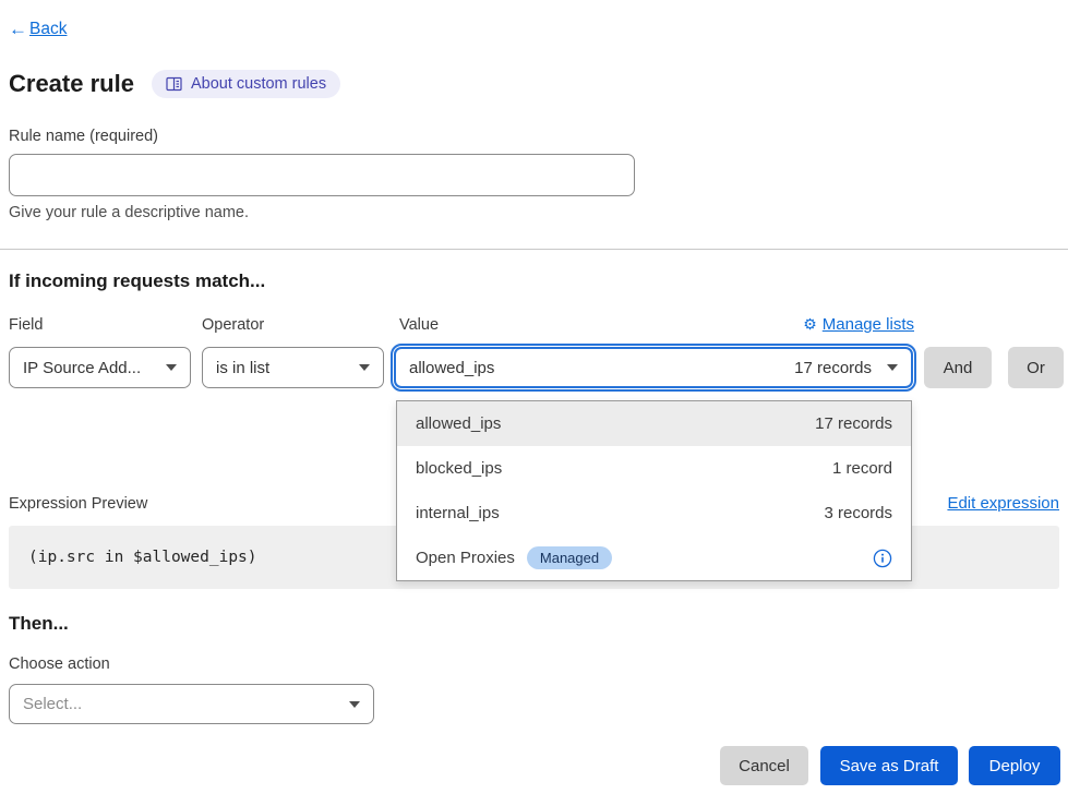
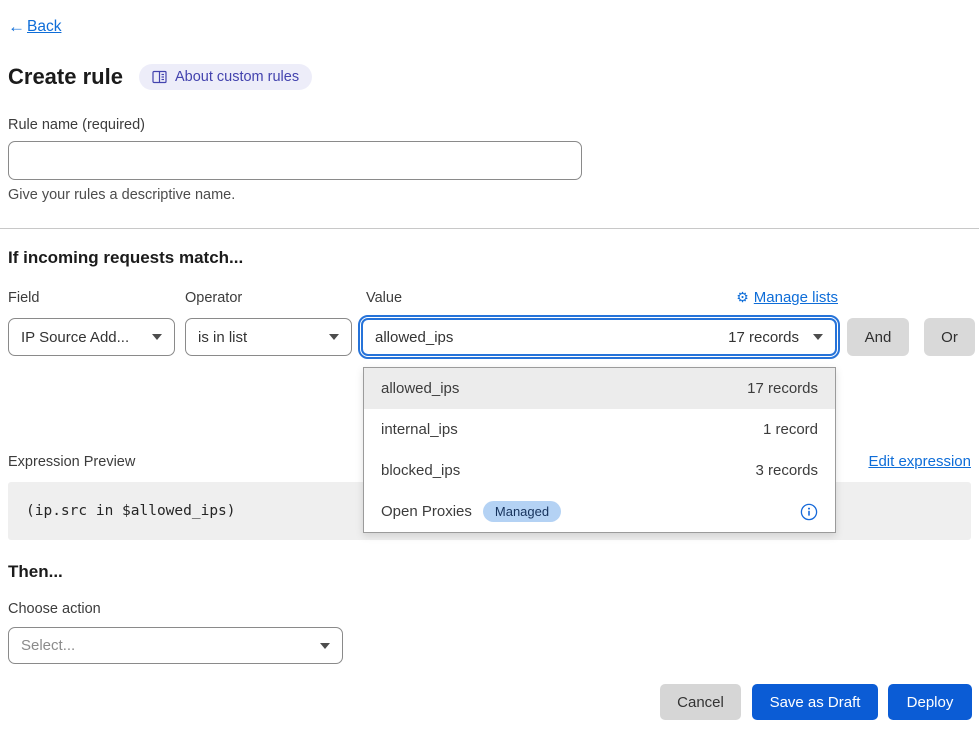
  ←
  Back
  Create rule
  About custom rules
  Rule name (required)
- Give your rule a descriptive name.
+ Give your rules a descriptive name.
  If incoming requests match...
  Field
  Operator
  Value
  IP Source Add...
  is in list
  allowed_ips
  17 records
  ⚙
  Manage lists
  And
  Or
  allowed_ips
  17 records
- blocked_ips
+ internal_ips
  1 record
- internal_ips
+ blocked_ips
  3 records
  Open Proxies
  Managed
  Expression Preview
  Edit expression
  (ip.src in $allowed_ips)
  Then...
  Choose action
  Select...
  Cancel
  Save as Draft
  Deploy
